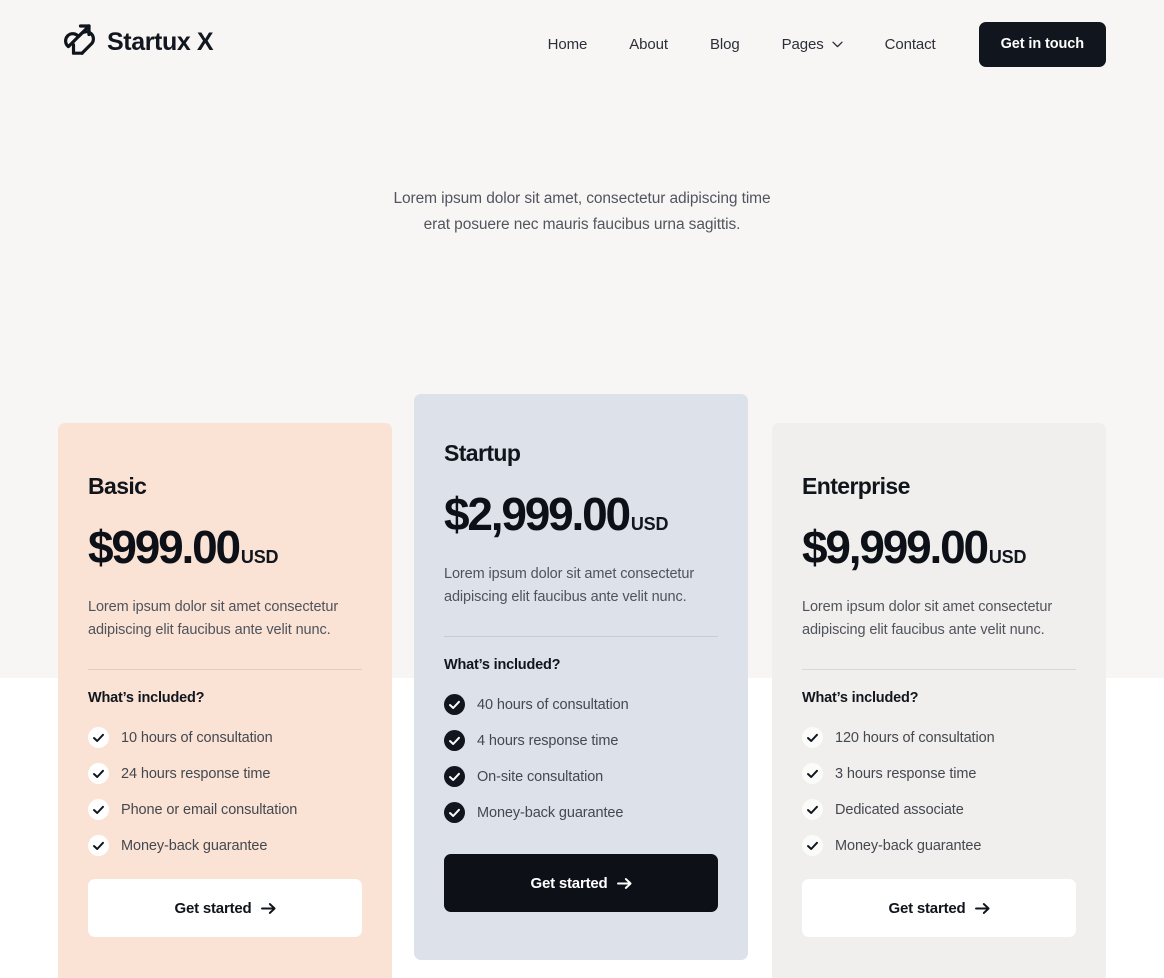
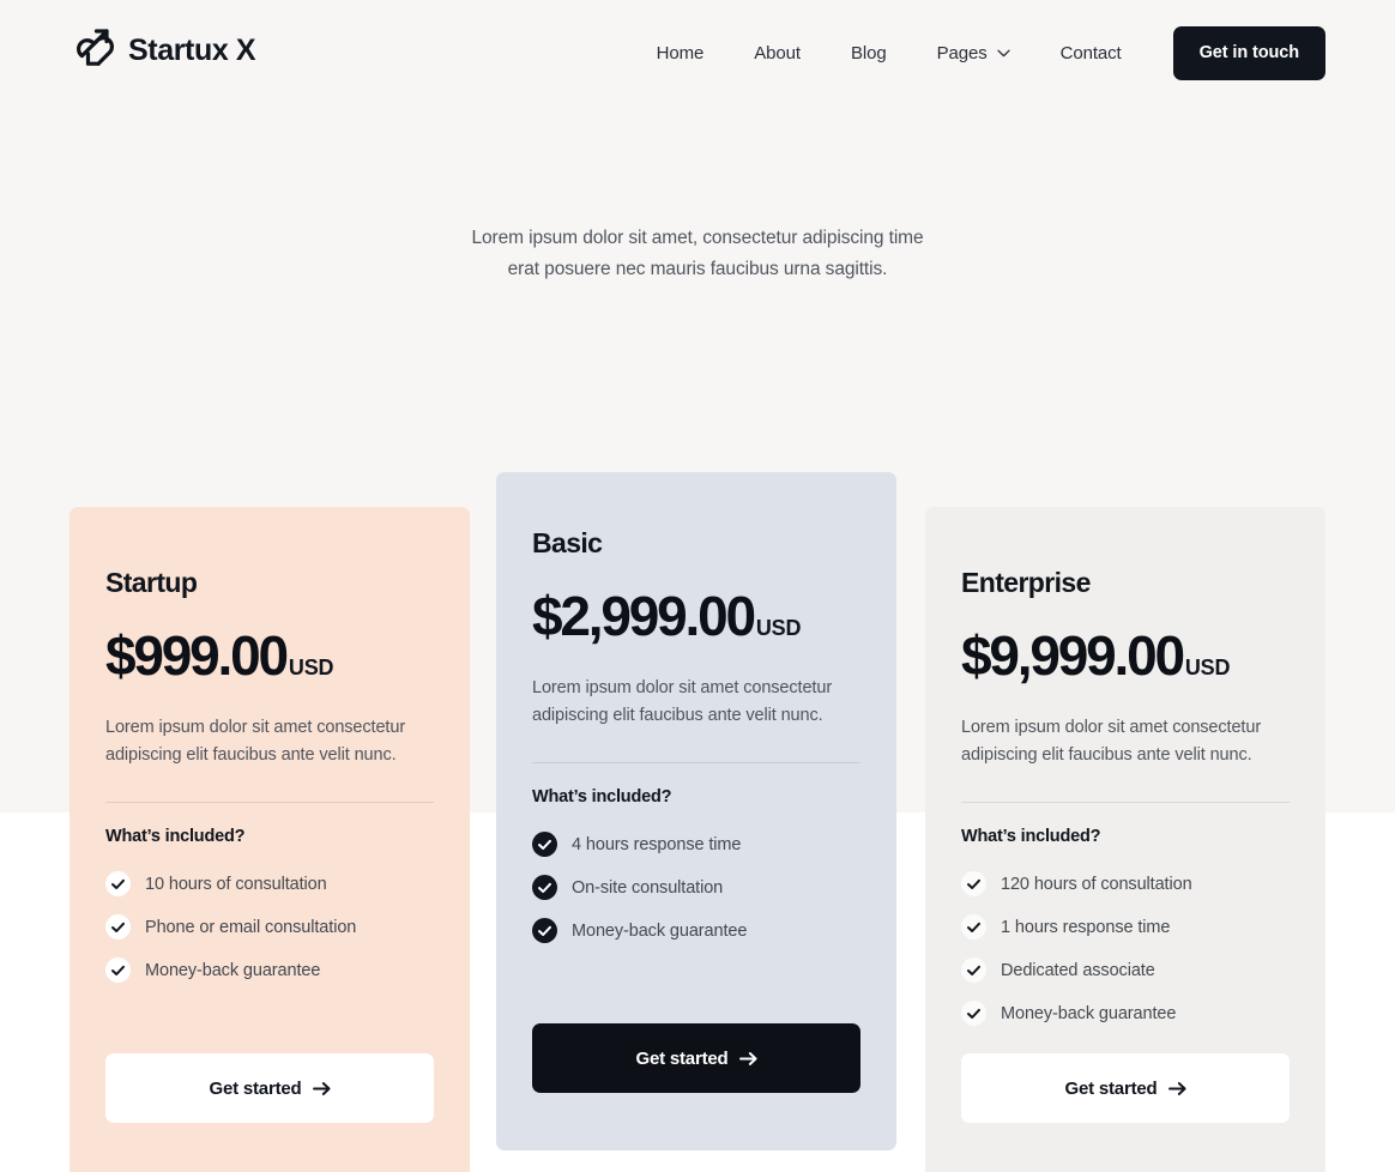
  Startux X
  Home
  About
  Blog
  Pages
  Contact
  Get in touch
  Lorem ipsum dolor sit amet, consectetur adipiscing time
  erat posuere nec mauris faucibus urna sagittis.
- Basic
+ Startup
  $999.00
  USD
  Lorem ipsum dolor sit amet consectetur adipiscing elit faucibus ante velit nunc.
  What’s included?
  10 hours of consultation
- 24 hours response time
  Phone or email consultation
  Money-back guarantee
  Get started
- Startup
+ Basic
  $2,999.00
  USD
  Lorem ipsum dolor sit amet consectetur adipiscing elit faucibus ante velit nunc.
  What’s included?
- 40 hours of consultation
  4 hours response time
  On-site consultation
  Money-back guarantee
  Get started
  Enterprise
  $9,999.00
  USD
  Lorem ipsum dolor sit amet consectetur adipiscing elit faucibus ante velit nunc.
  What’s included?
  120 hours of consultation
- 3 hours response time
+ 1 hours response time
  Dedicated associate
  Money-back guarantee
  Get started
